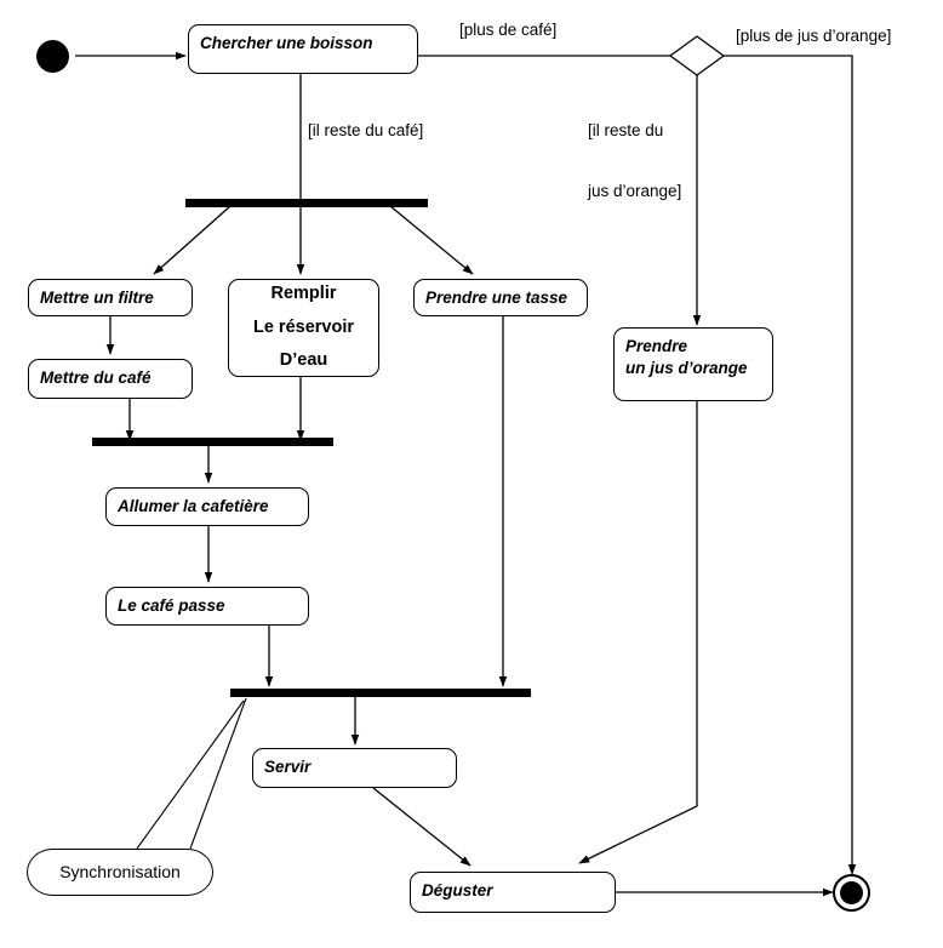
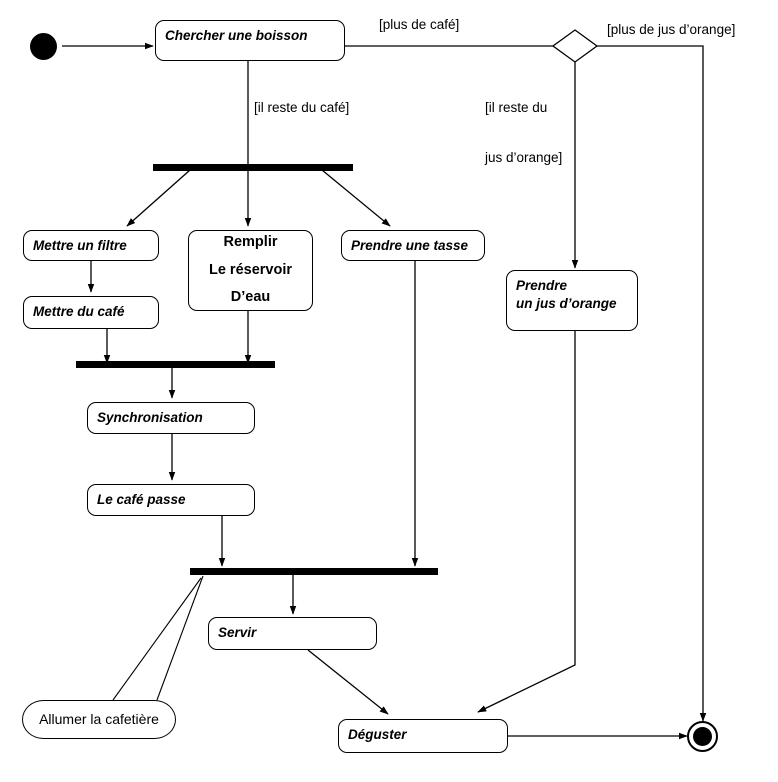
  Chercher une boisson
  Mettre un filtre
  Mettre du café
  Remplir
  Le réservoir
  D’eau
  Prendre une tasse
  Prendre
  un jus d’orange
- Allumer la cafetière
+ Synchronisation
  Le café passe
  Servir
- Synchronisation
+ Allumer la cafetière
  Déguster
  [plus de café]
  [plus de jus d’orange]
  [il reste du café]
  [il reste du
  jus d’orange]
